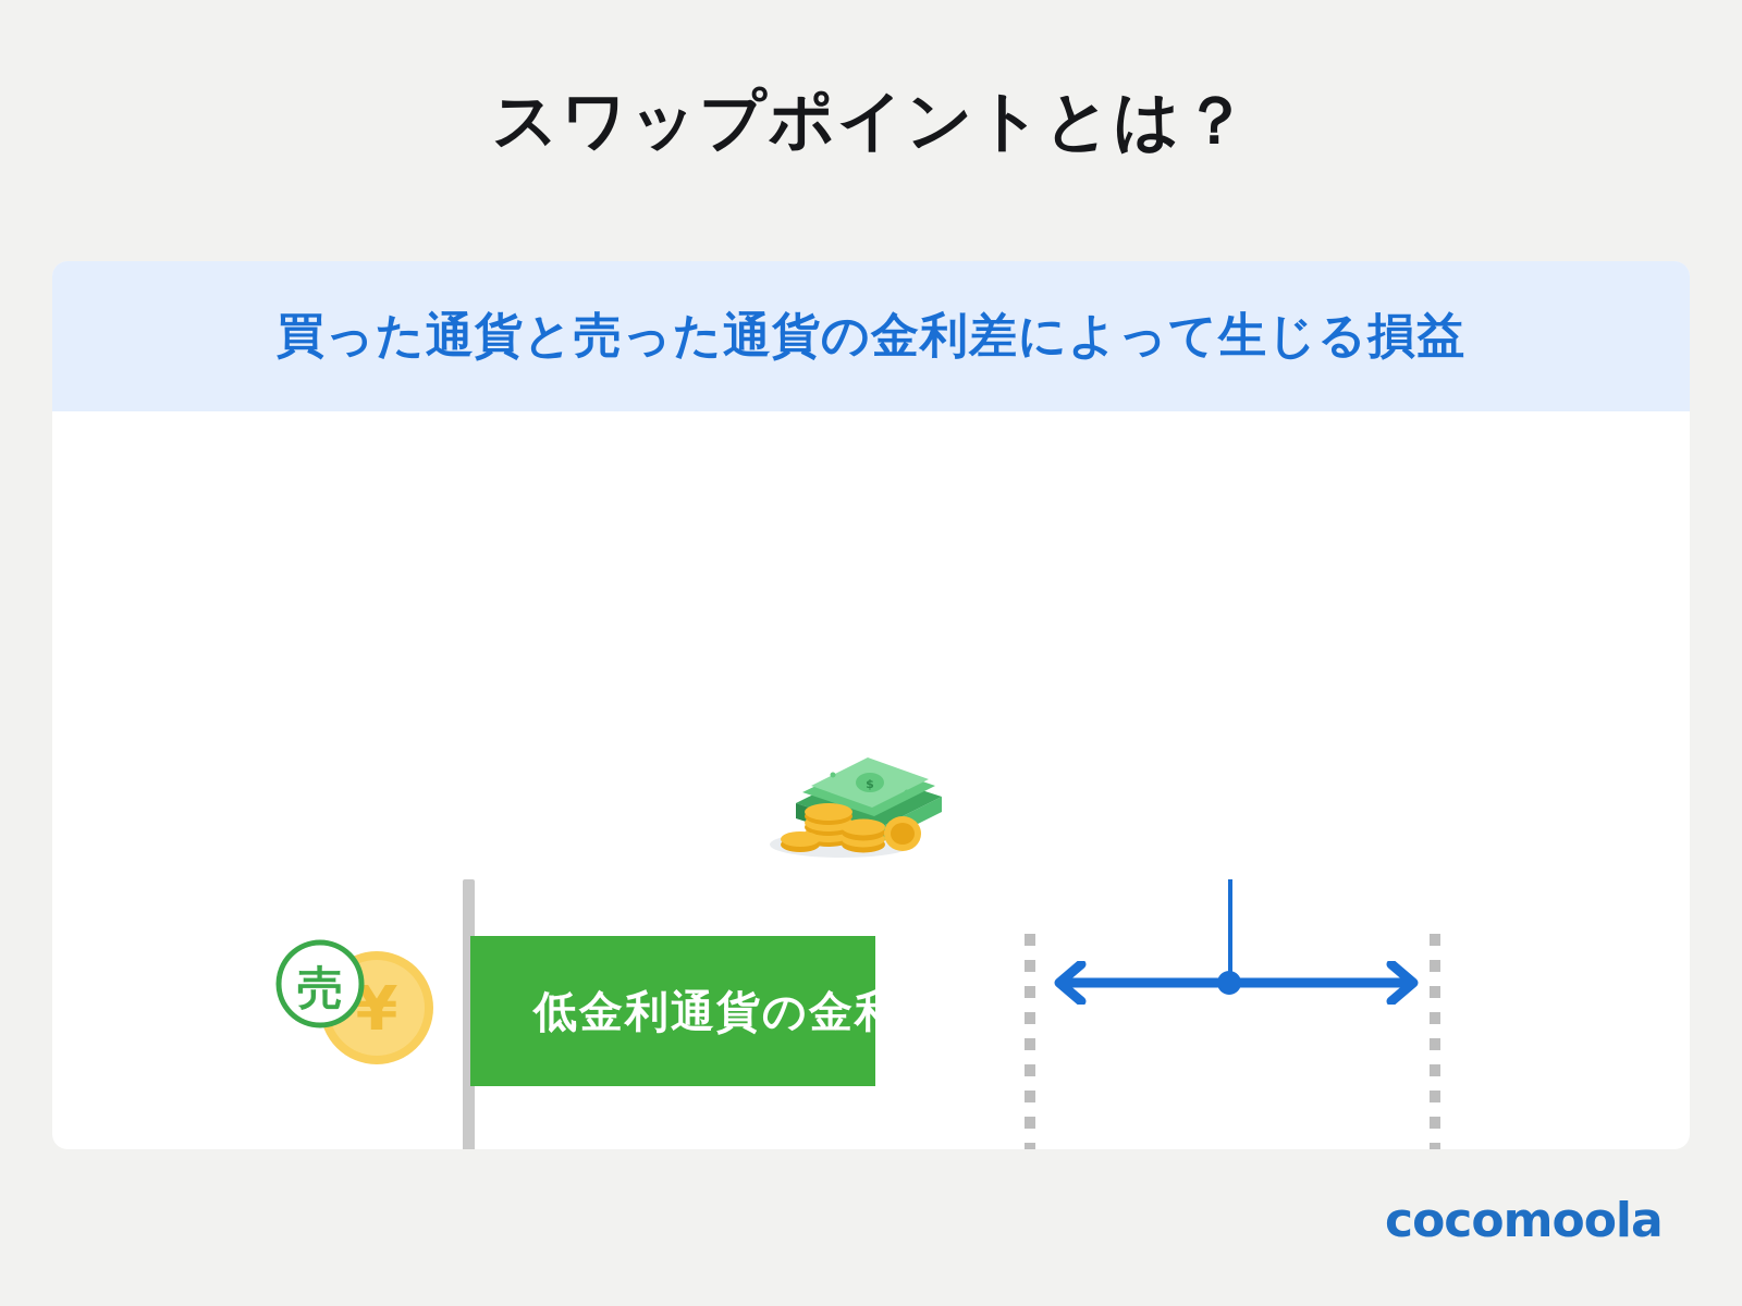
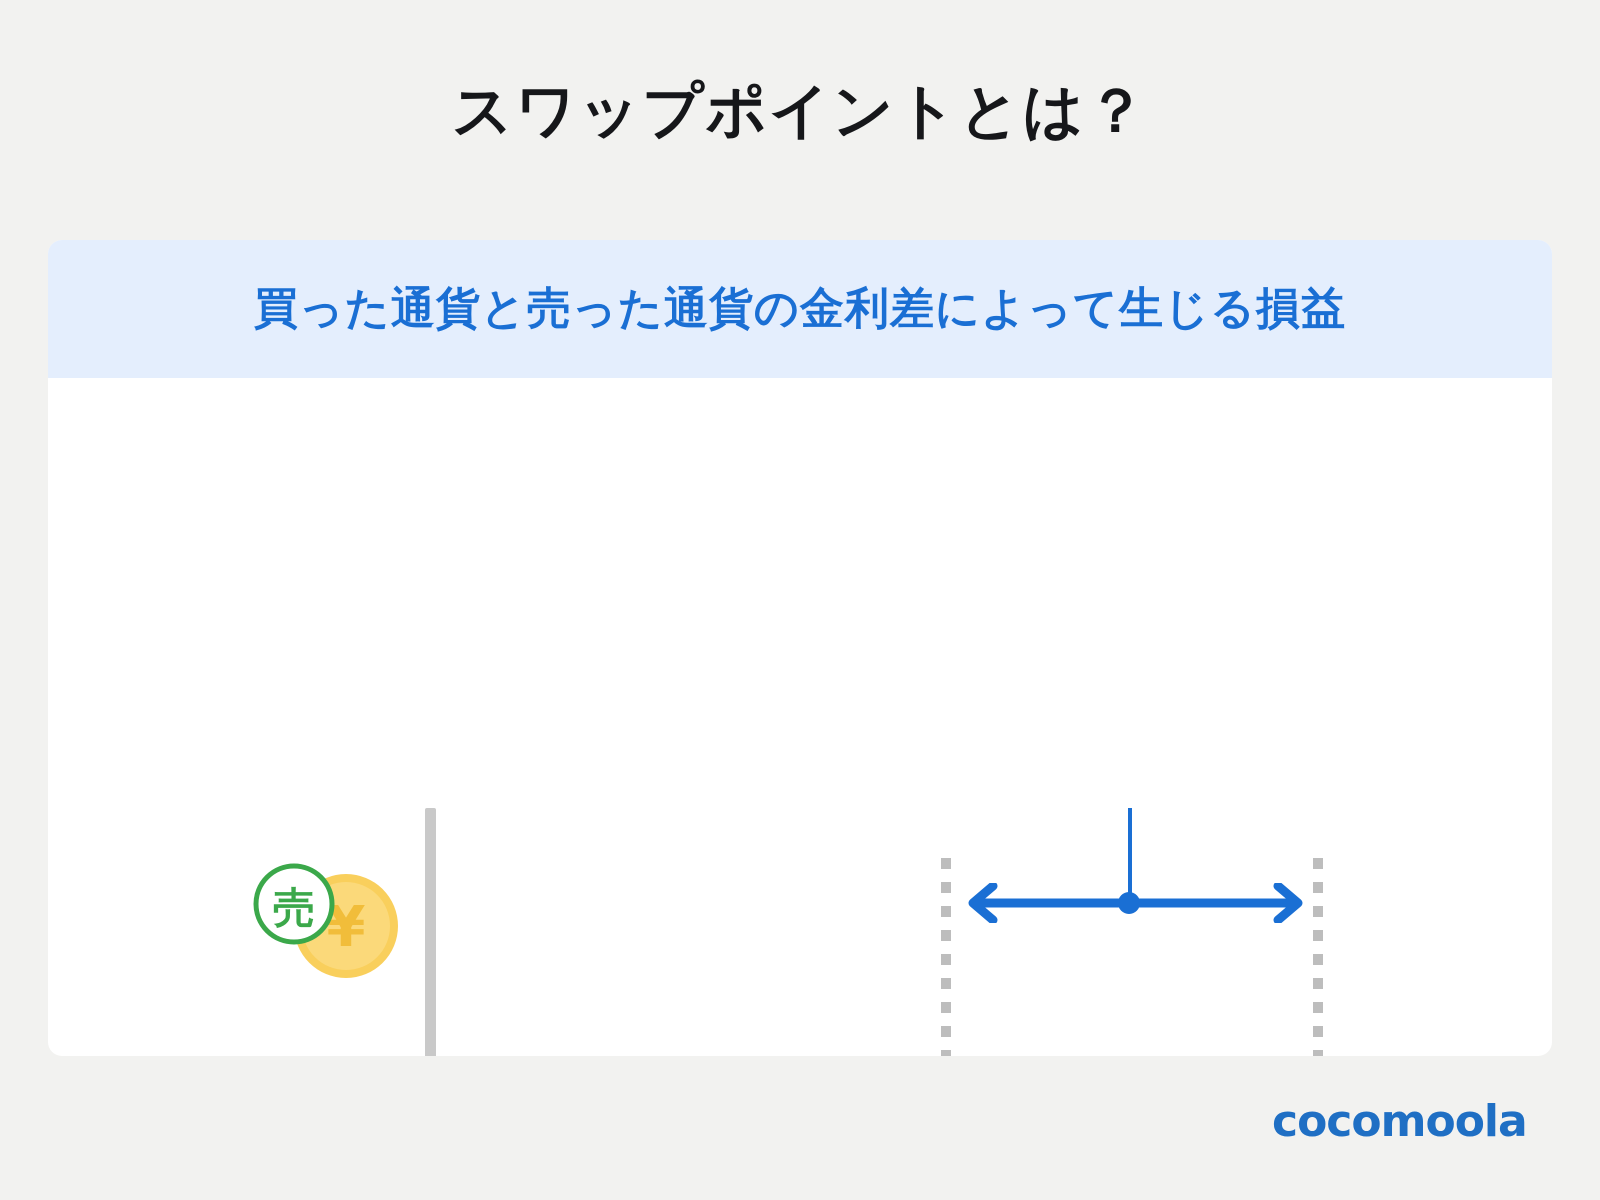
  スワップポイントとは？
  買った通貨と売った通貨の金利差によって生じる損益
- $
- 低金利通貨の金利
  ¥
  売
  cocomoola
